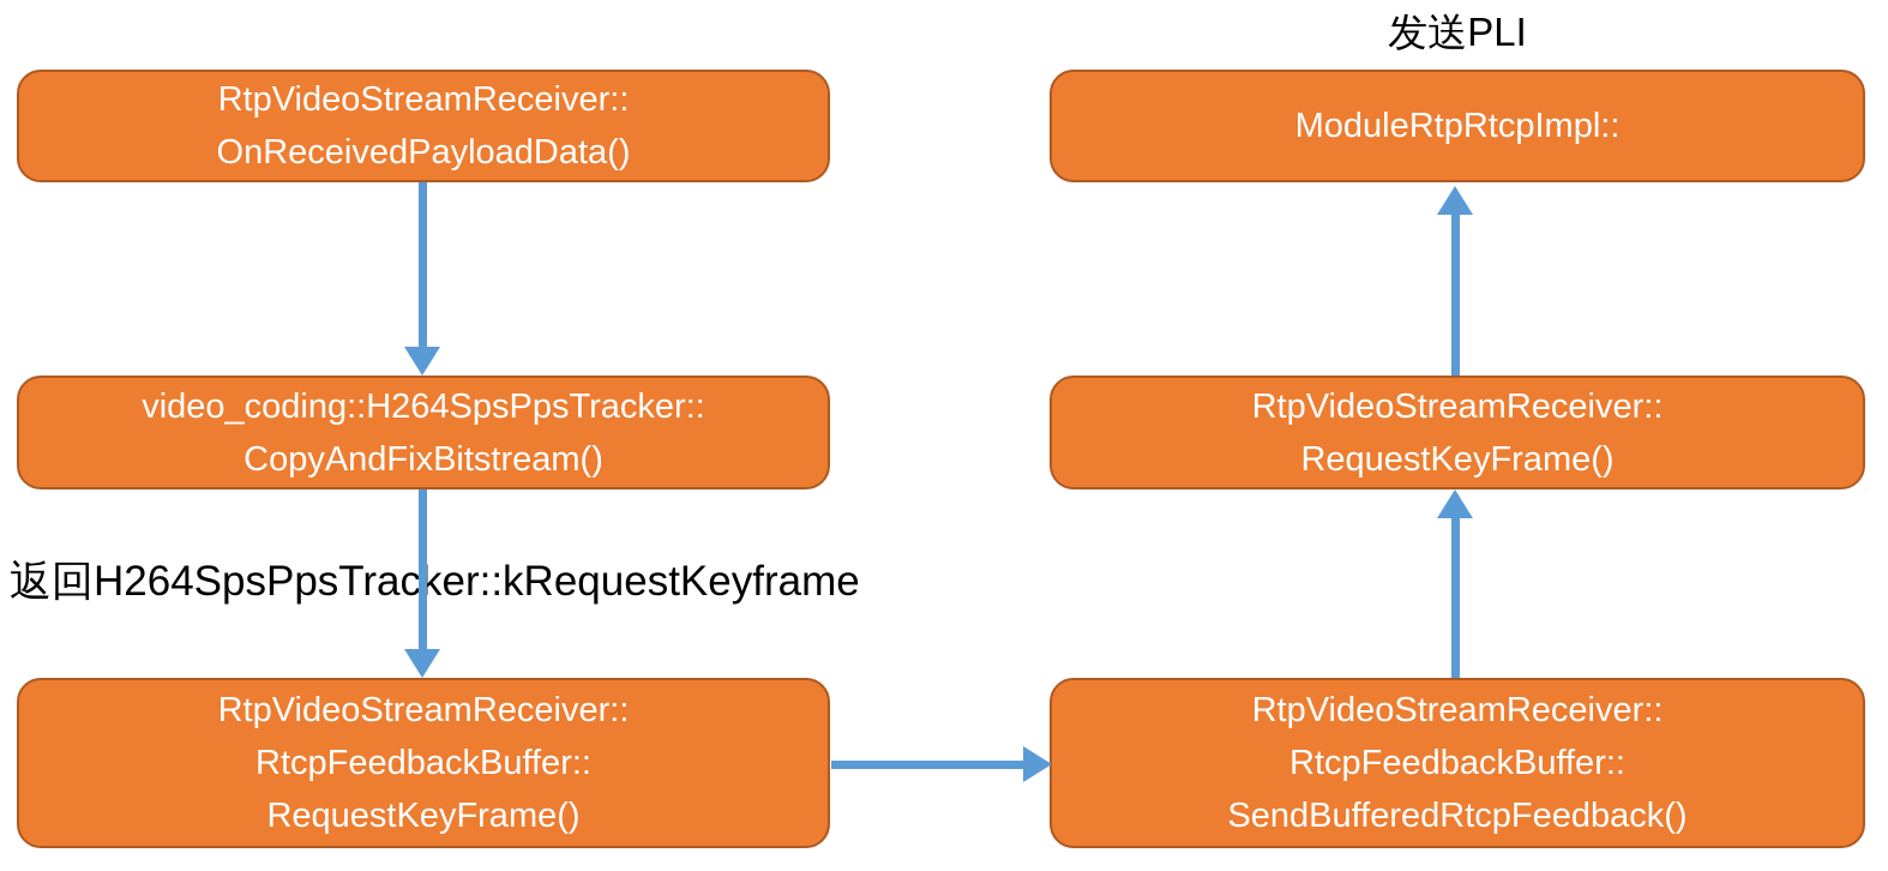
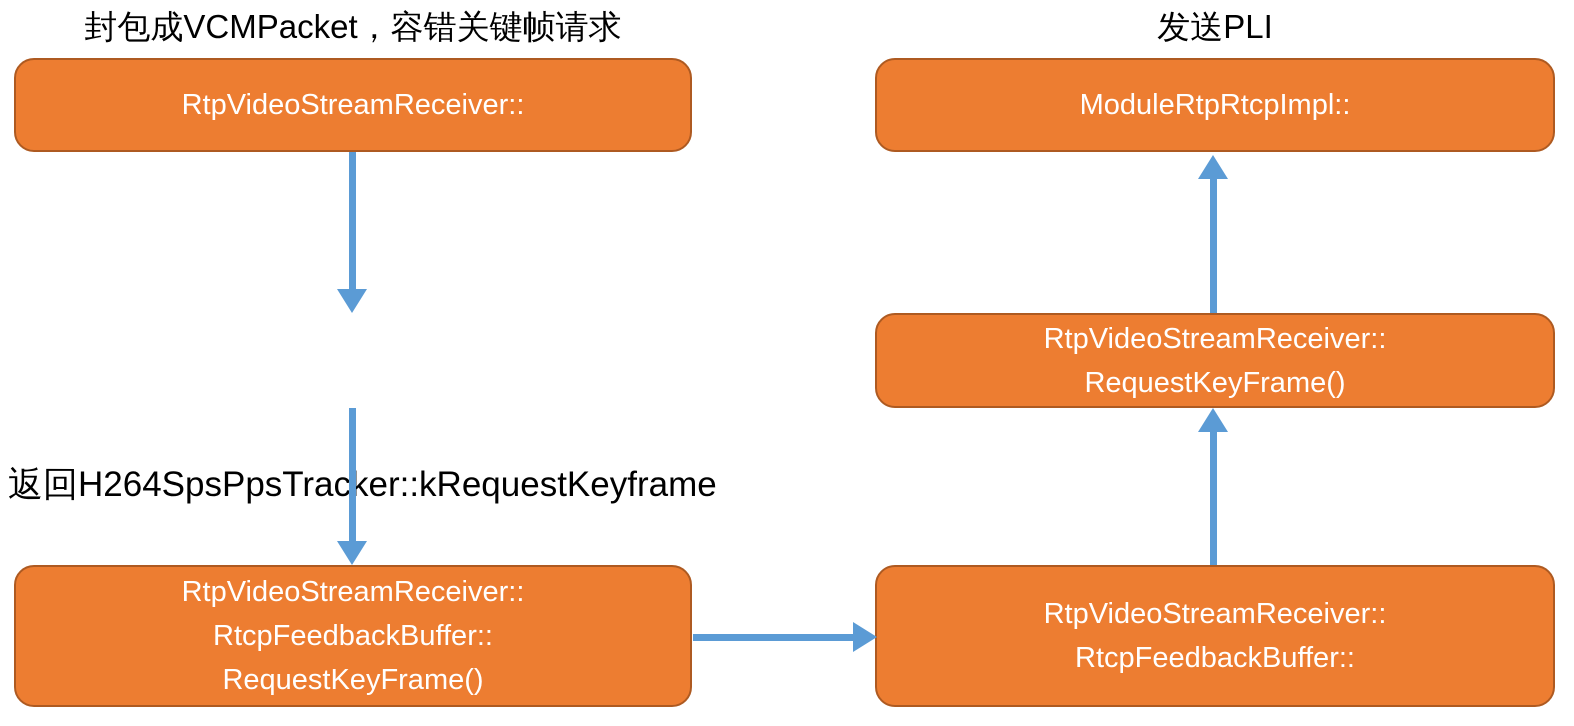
+ 封包成VCMPacket，容错关键帧请求
  发送PLI
  RtpVideoStreamReceiver::
- OnReceivedPayloadData()
- video_coding::H264SpsPpsTracker::
- CopyAndFixBitstream()
  RtpVideoStreamReceiver::
  RtcpFeedbackBuffer::
  RequestKeyFrame()
  ModuleRtpRtcpImpl::
  RtpVideoStreamReceiver::
  RequestKeyFrame()
  RtpVideoStreamReceiver::
  RtcpFeedbackBuffer::
- SendBufferedRtcpFeedback()
  返回H264SpsPpsTracker::kRequestKeyframe
